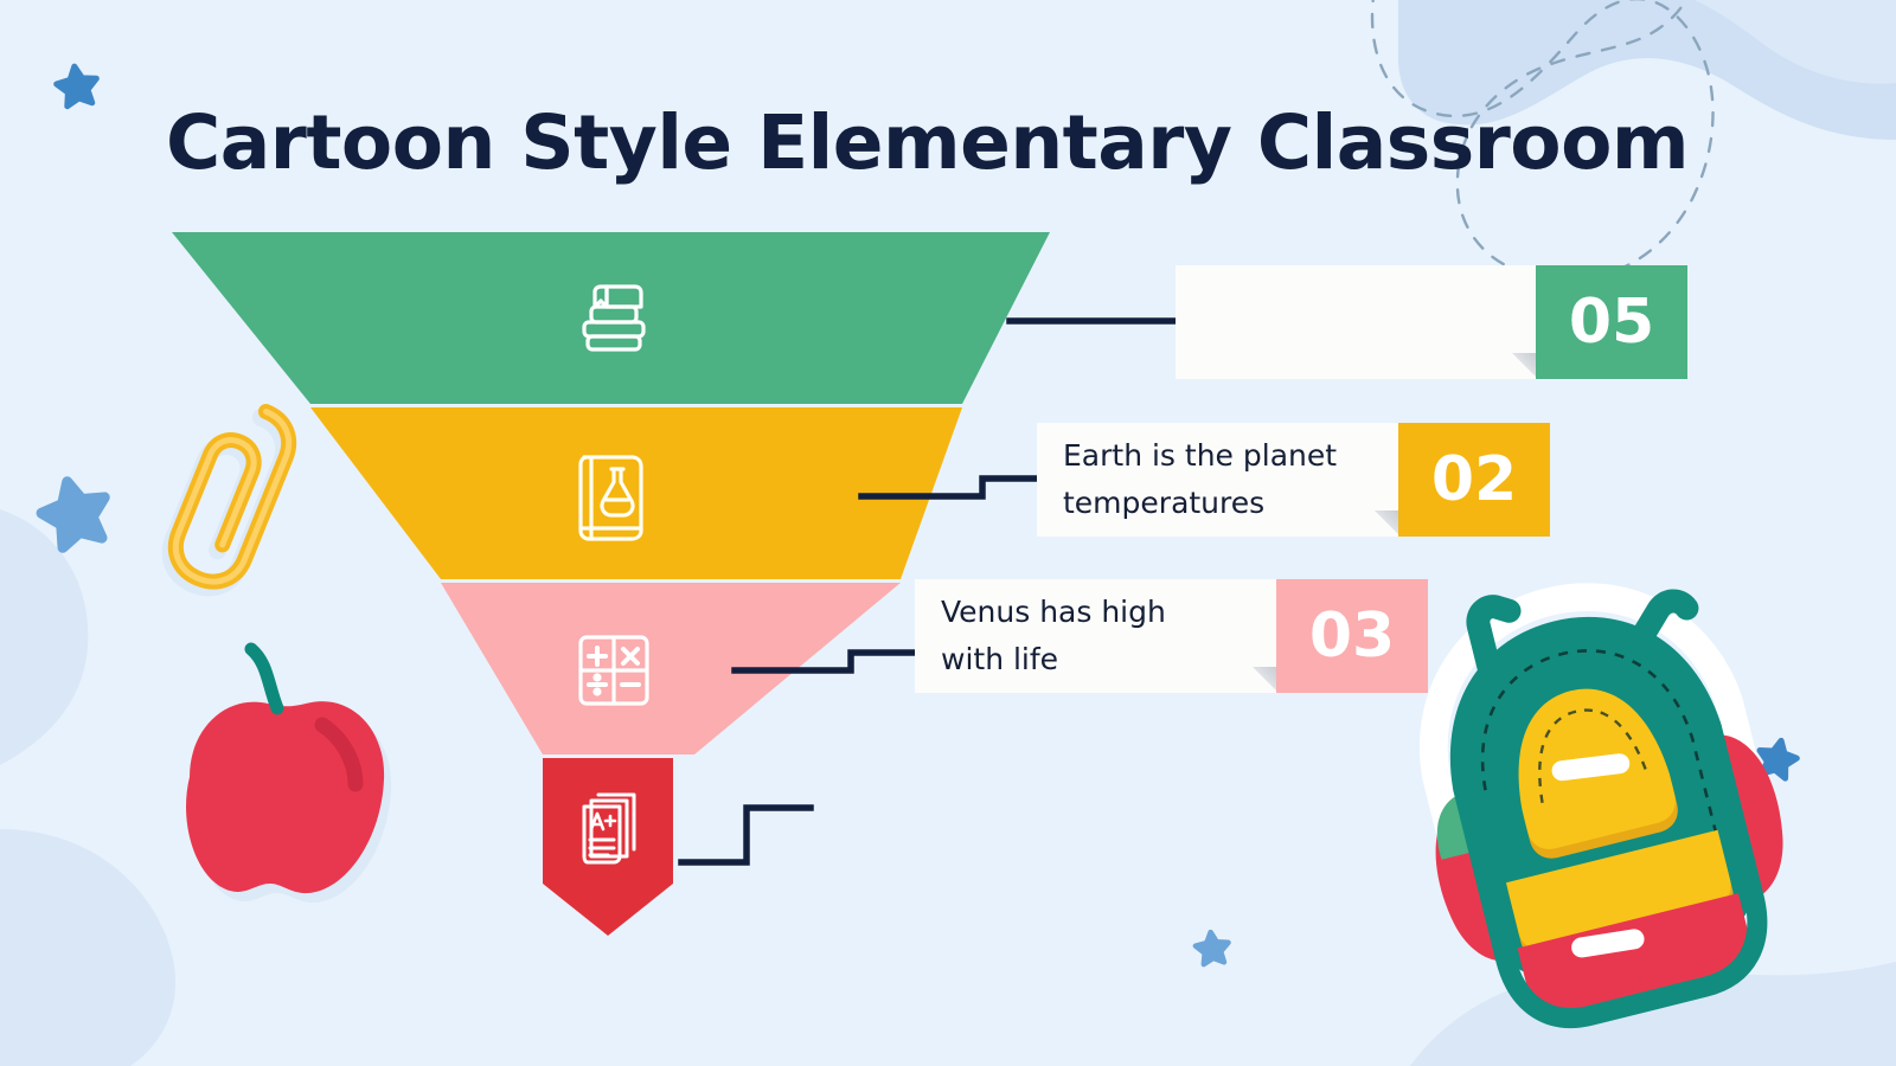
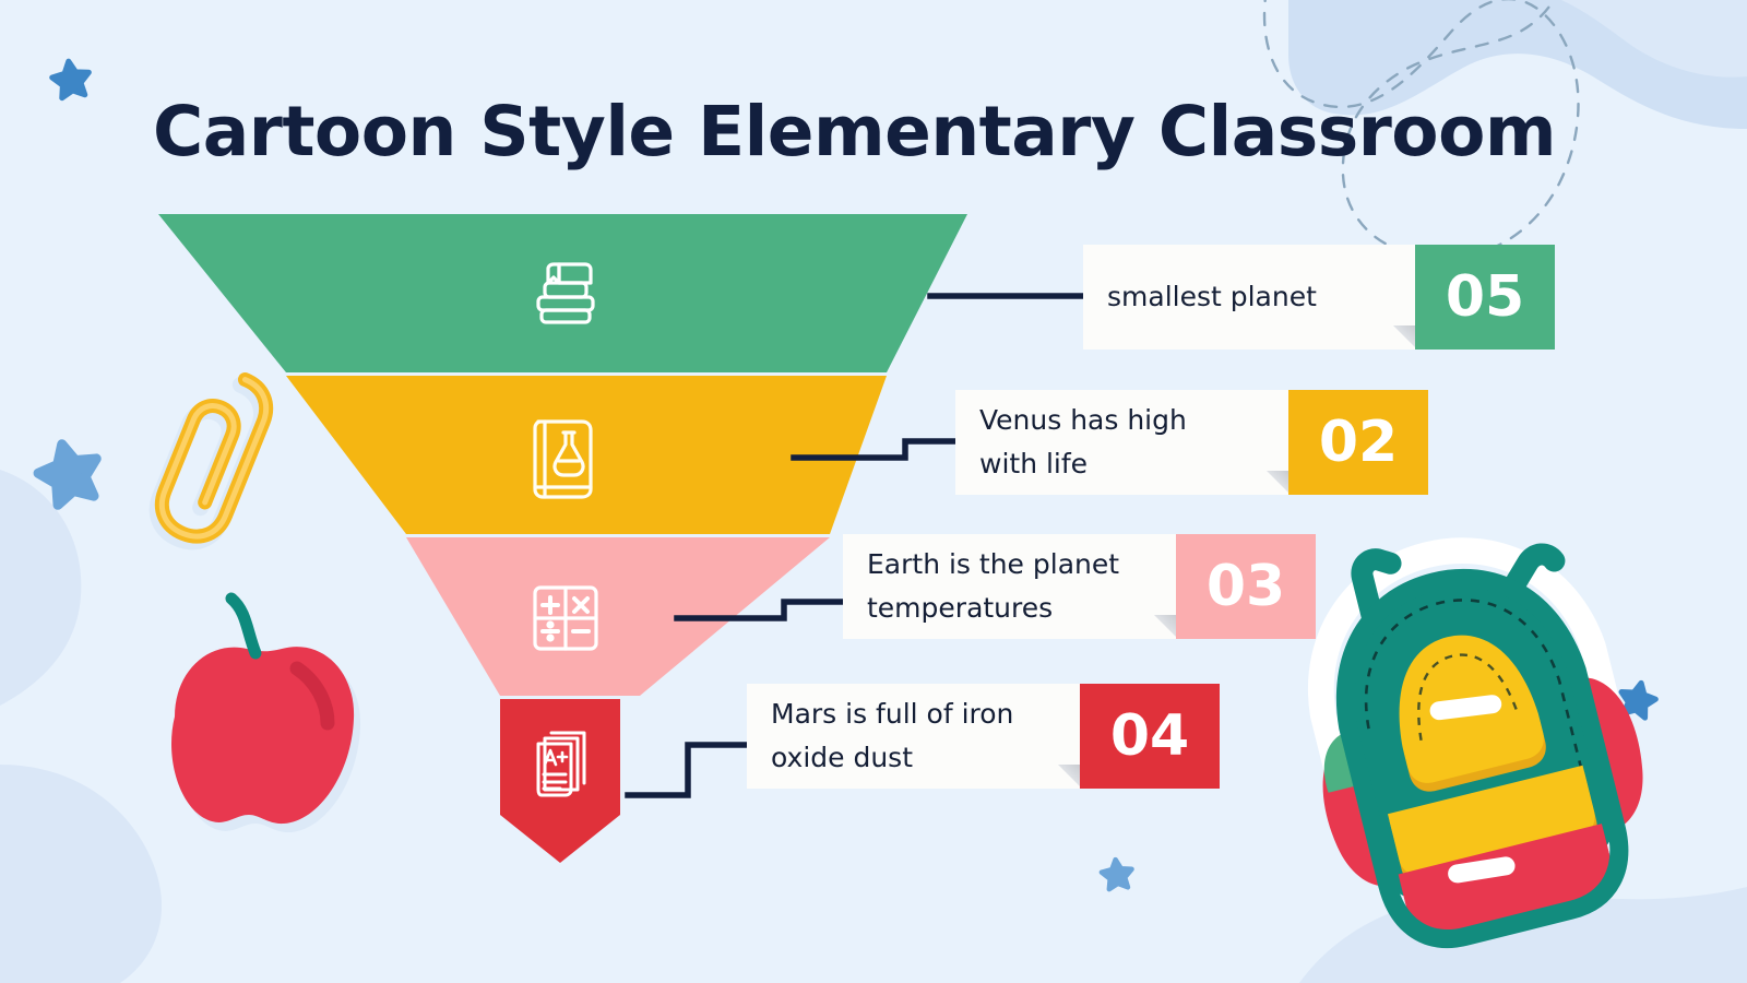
  Cartoon Style Elementary Classroom
+ smallest planet
  05
- Earth is the planet
+ Venus has high
- temperatures
+ with life
  02
- Venus has high
+ Earth is the planet
- with life
+ temperatures
  03
+ Mars is full of iron
+ oxide dust
+ 04
